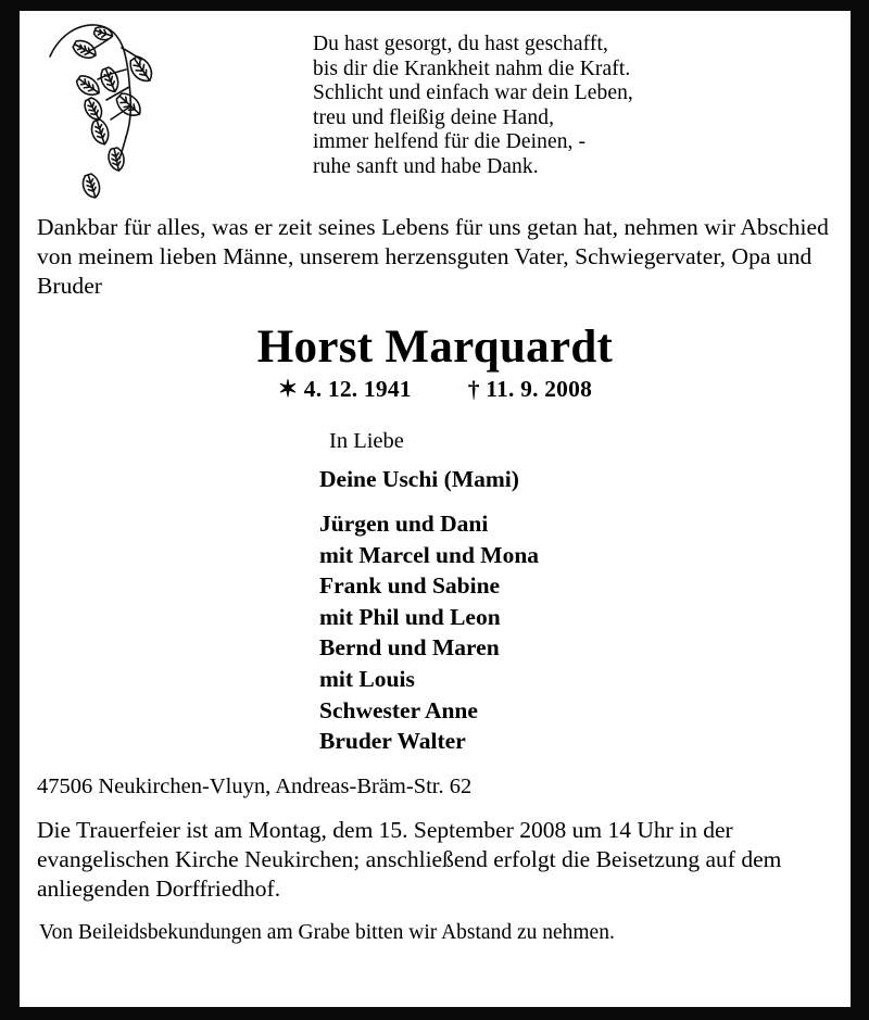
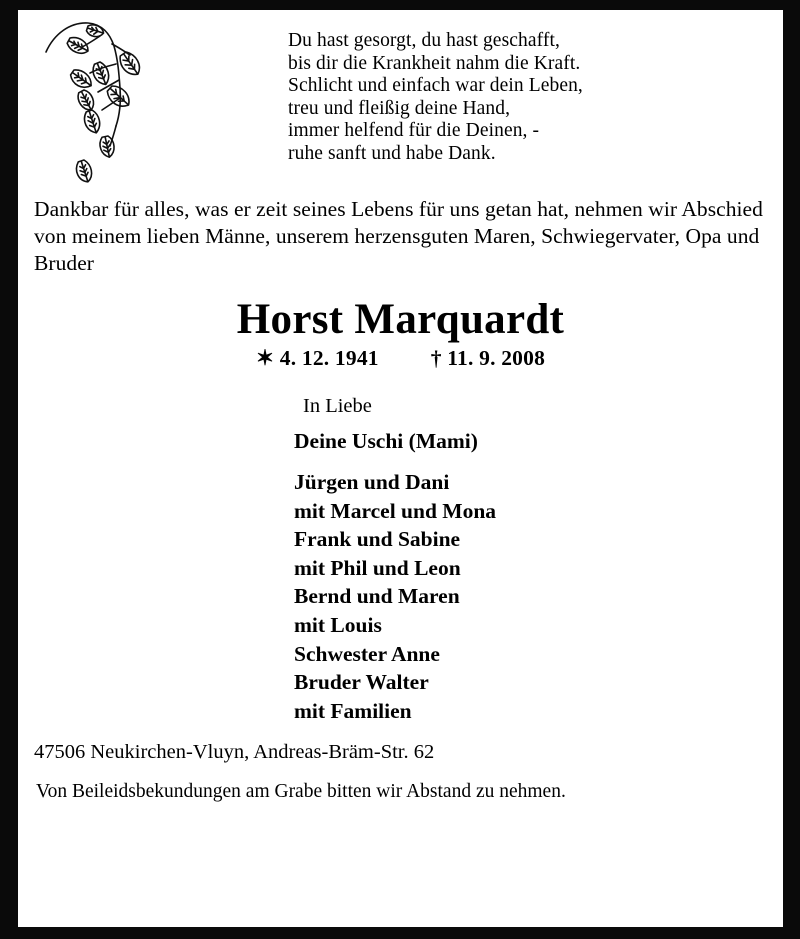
  Du hast gesorgt, du hast geschafft,
  bis dir die Krankheit nahm die Kraft.
  Schlicht und einfach war dein Leben,
  treu und fleißig deine Hand,
  immer helfend für die Deinen, -
  ruhe sanft und habe Dank.
- Dankbar für alles, was er zeit seines Lebens für uns getan hat, nehmen wir Abschied von meinem lieben Männe, unserem herzensguten Vater, Schwiegervater, Opa und Bruder
+ Dankbar für alles, was er zeit seines Lebens für uns getan hat, nehmen wir Abschied von meinem lieben Männe, unserem herzensguten Maren, Schwiegervater, Opa und Bruder
  Horst Marquardt
  ✶ 4. 12. 1941 † 11. 9. 2008
  In Liebe
  Deine Uschi (Mami)
  Jürgen und Dani
  mit Marcel und Mona
  Frank und Sabine
  mit Phil und Leon
  Bernd und Maren
  mit Louis
  Schwester Anne
  Bruder Walter
+ mit Familien
  47506 Neukirchen-Vluyn, Andreas-Bräm-Str. 62
- Die Trauerfeier ist am Montag, dem 15. September 2008 um 14 Uhr in der evangelischen Kirche Neukirchen; anschließend erfolgt die Beisetzung auf dem anliegenden Dorffriedhof.
  Von Beileidsbekundungen am Grabe bitten wir Abstand zu nehmen.
